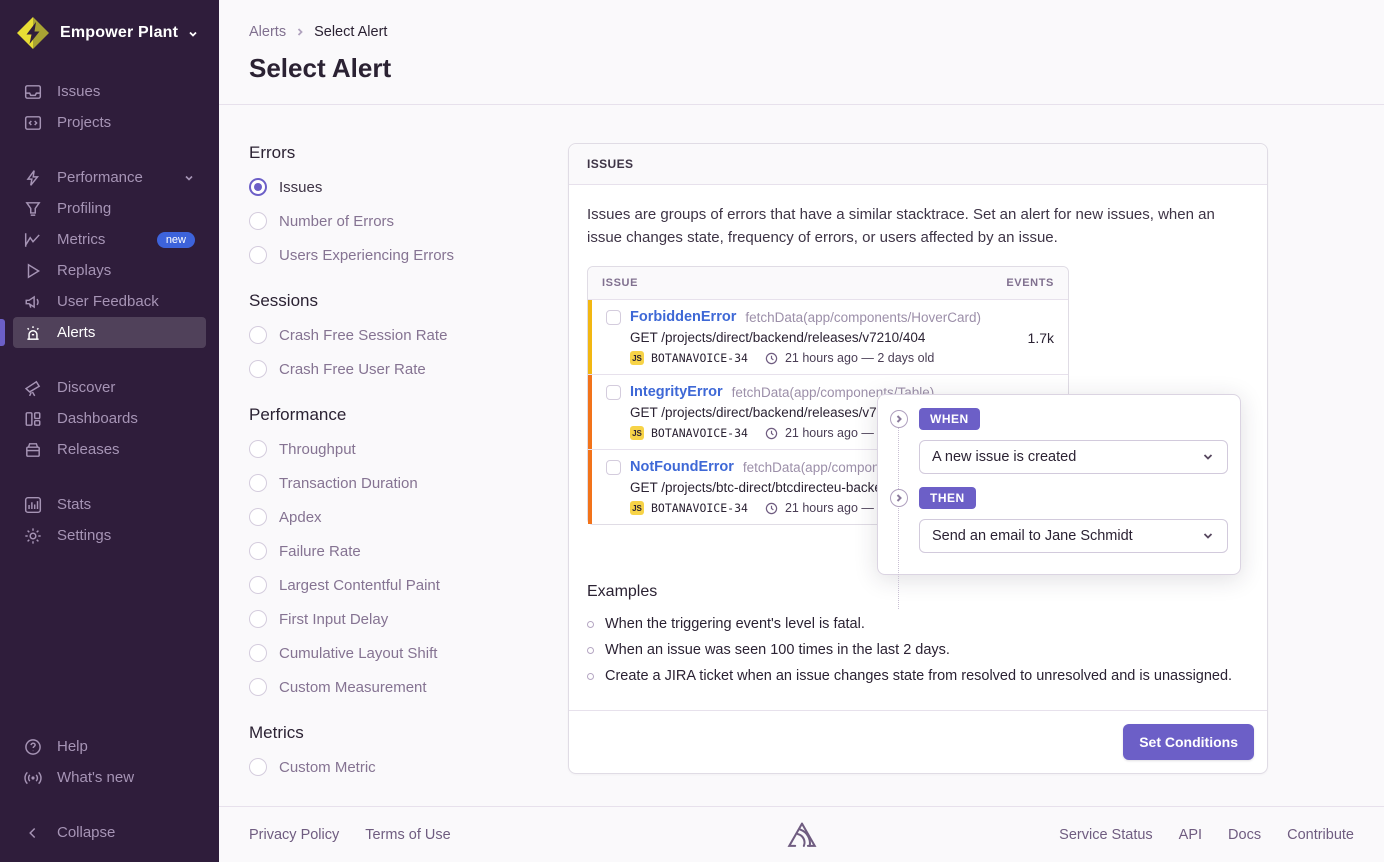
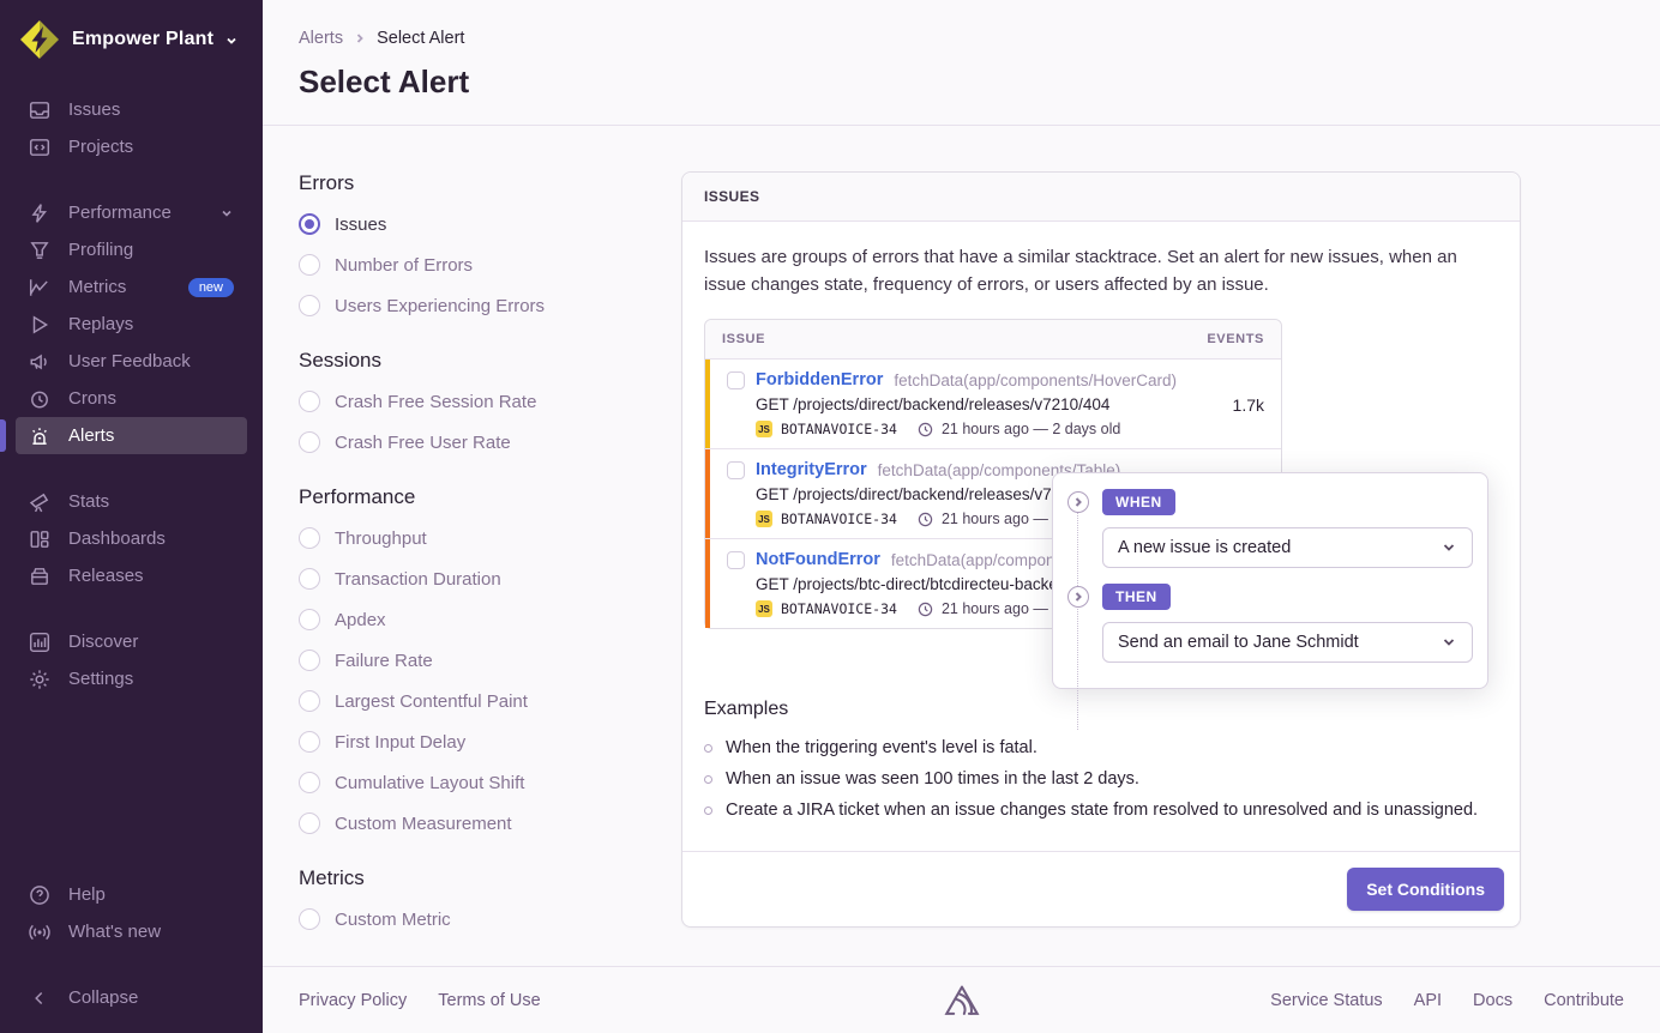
  Empower Plant
  Issues
  Projects
  Performance
  Profiling
  Metrics
  new
  Replays
  User Feedback
+ Crons
  Alerts
- Discover
+ Stats
  Dashboards
  Releases
- Stats
+ Discover
  Settings
  Help
  What's new
  Collapse
  Alerts
  Select Alert
  Select Alert
  Errors
  Issues
  Number of Errors
  Users Experiencing Errors
  Sessions
  Crash Free Session Rate
  Crash Free User Rate
  Performance
  Throughput
  Transaction Duration
  Apdex
  Failure Rate
  Largest Contentful Paint
  First Input Delay
  Cumulative Layout Shift
  Custom Measurement
  Metrics
  Custom Metric
  ISSUES
  Issues are groups of errors that have a similar stacktrace. Set an alert for new issues, when an issue changes state, frequency of errors, or users affected by an issue.
  ISSUE
  EVENTS
  ForbiddenError
  fetchData(app/components/HoverCard)
  GET /projects/direct/backend/releases/v7210/404
  JS
  BOTANAVOICE-34
  21 hours ago — 2 days old
  1.7k
  IntegrityError
  fetchData(app/components/Table)
  GET /projects/direct/backend/releases/v7
  JS
  BOTANAVOICE-34
  NotFoundError
  fetchData(app/compon
  GET /projects/btc-direct/btcdirecteu-back
  JS
  BOTANAVOICE-34
  Examples
  When the triggering event's level is fatal.
  When an issue was seen 100 times in the last 2 days.
  Create a JIRA ticket when an issue changes state from resolved to unresolved and is unassigned.
  Set Conditions
  Privacy Policy
  Terms of Use
  Service Status
  API
  Docs
  Contribute
  WHEN
  A new issue is created
  THEN
  Send an email to Jane Schmidt
